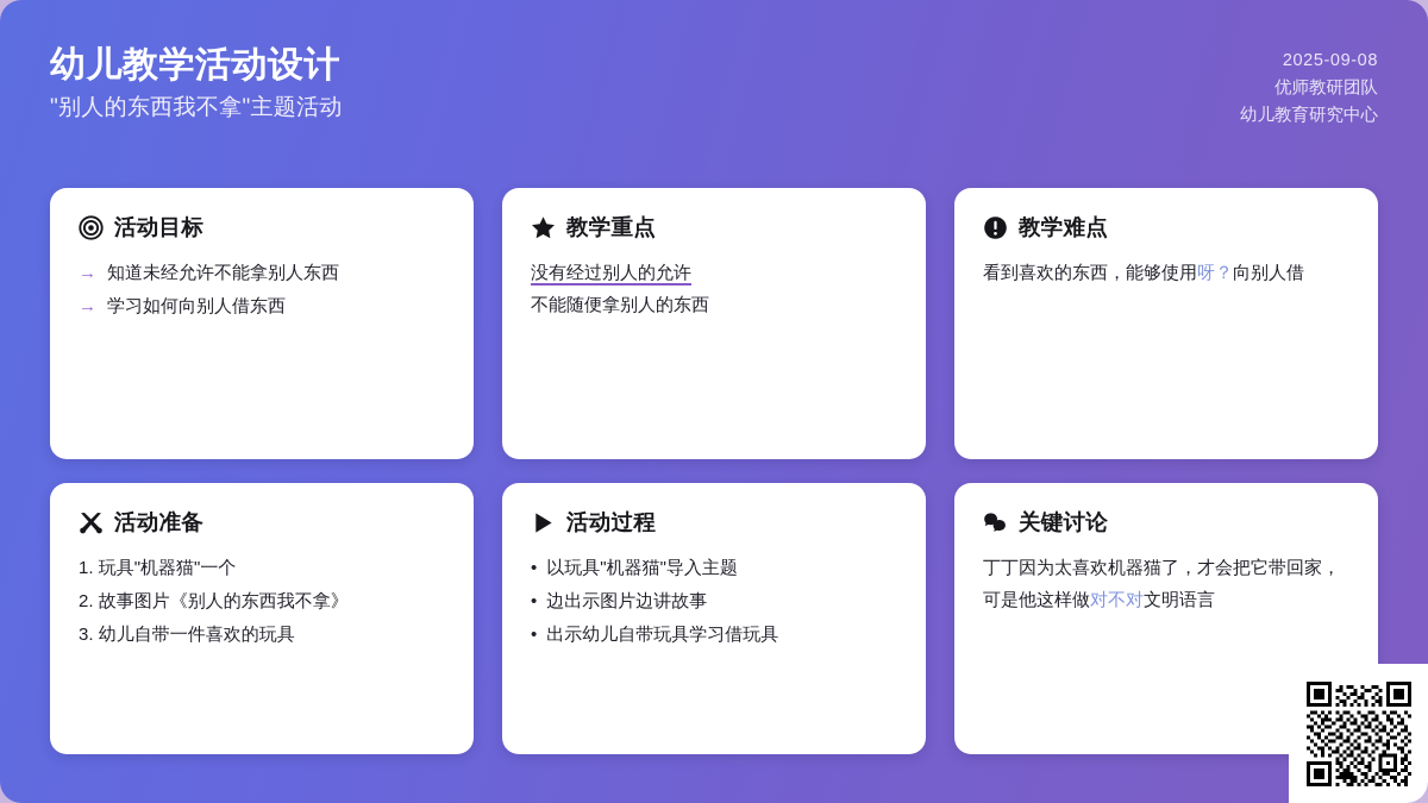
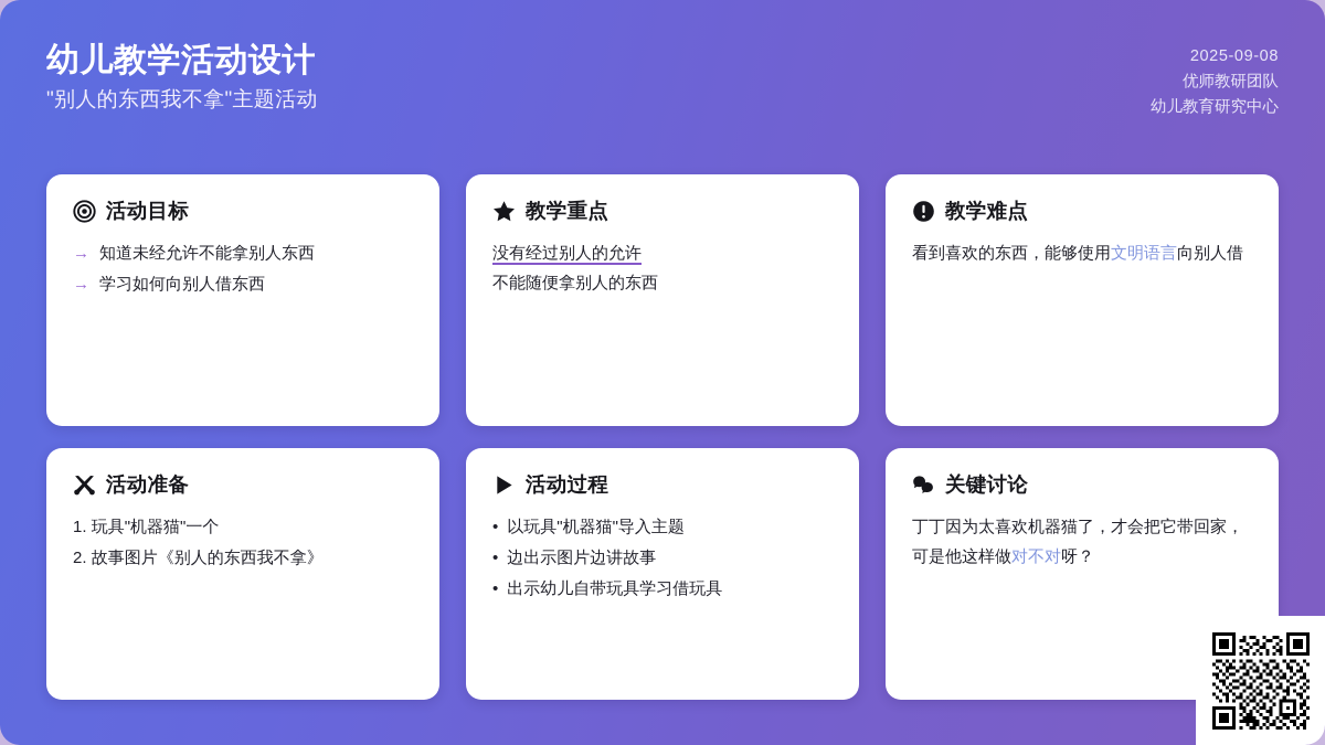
  幼儿教学活动设计
  "别人的东西我不拿"主题活动
  2025-09-08
  优师教研团队
  幼儿教育研究中心
  活动目标
  →
  知道未经允许不能拿别人东西
  →
  学习如何向别人借东西
  教学重点
  没有经过别人的允许
  不能随便拿别人的东西
  教学难点
- 看到喜欢的东西，能够使用呀？向别人借
+ 看到喜欢的东西，能够使用文明语言向别人借
  活动准备
  1. 玩具"机器猫"一个
  2. 故事图片《别人的东西我不拿》
- 3. 幼儿自带一件喜欢的玩具
  活动过程
  •
  以玩具"机器猫"导入主题
  •
  边出示图片边讲故事
  •
  出示幼儿自带玩具学习借玩具
  关键讨论
- 丁丁因为太喜欢机器猫了，才会把它带回家，可是他这样做对不对文明语言
+ 丁丁因为太喜欢机器猫了，才会把它带回家，可是他这样做对不对呀？
